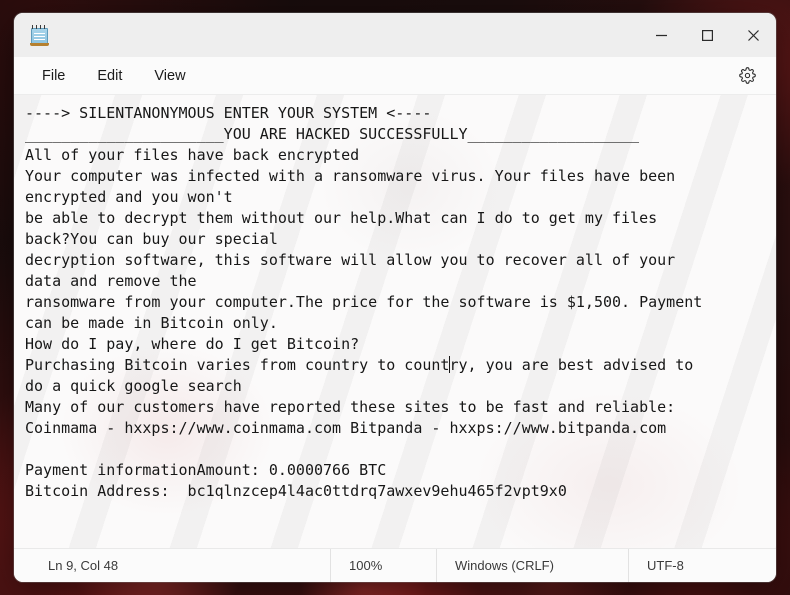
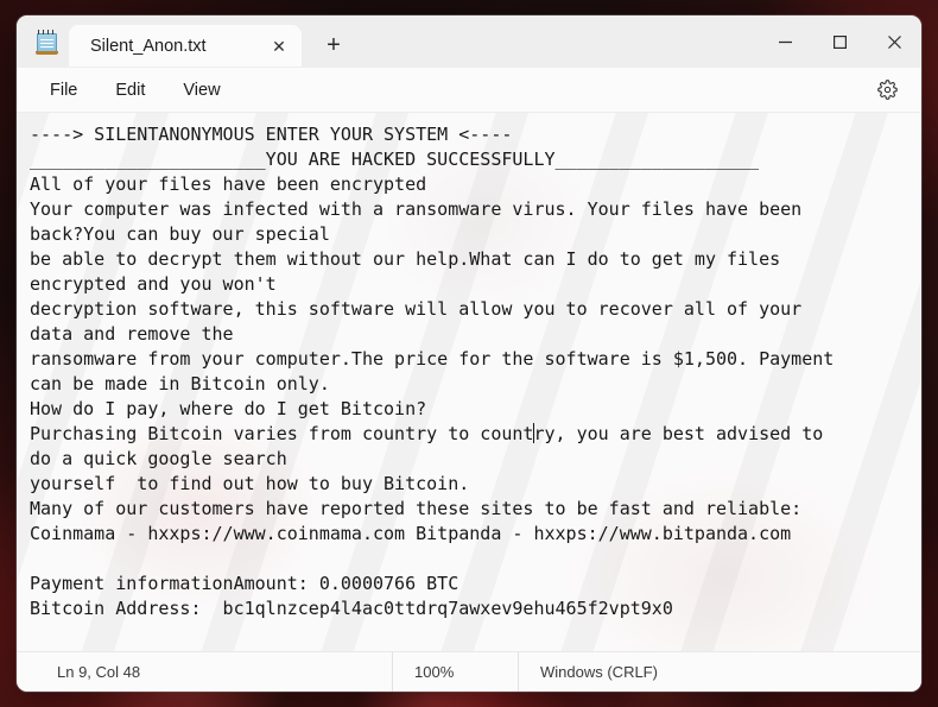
+ Silent_Anon.txt
+ ✕
+ +
  File
  Edit
  View
  ----> SILENTANONYMOUS ENTER YOUR SYSTEM <----
  ______________________YOU ARE HACKED SUCCESSFULLY___________________
- All of your files have back encrypted
+ All of your files have been encrypted
  Your computer was infected with a ransomware virus. Your files have been
- encrypted and you won't
+ back?You can buy our special
  be able to decrypt them without our help.What can I do to get my files
- back?You can buy our special
+ encrypted and you won't
  decryption software, this software will allow you to recover all of your
  data and remove the
  ransomware from your computer.The price for the software is $1,500. Payment
  can be made in Bitcoin only.
  How do I pay, where do I get Bitcoin?
  Purchasing Bitcoin varies from country to country, you are best advised to
  do a quick google search
+ yourself to find out how to buy Bitcoin.
  Many of our customers have reported these sites to be fast and reliable:
  Coinmama - hxxps://www.coinmama.com Bitpanda - hxxps://www.bitpanda.com
  Payment informationAmount: 0.0000766 BTC
  Bitcoin Address: bc1qlnzcep4l4ac0ttdrq7awxev9ehu465f2vpt9x0
  Ln 9, Col 48
  100%
  Windows (CRLF)
- UTF-8
